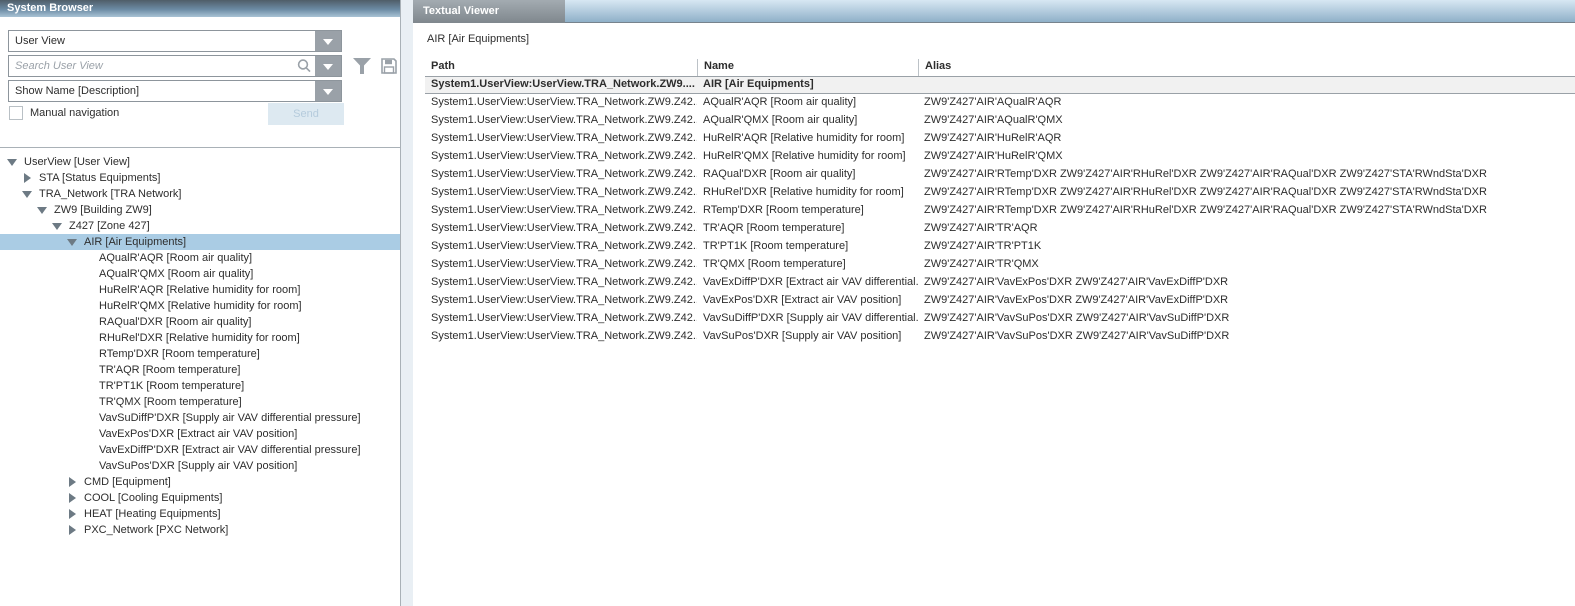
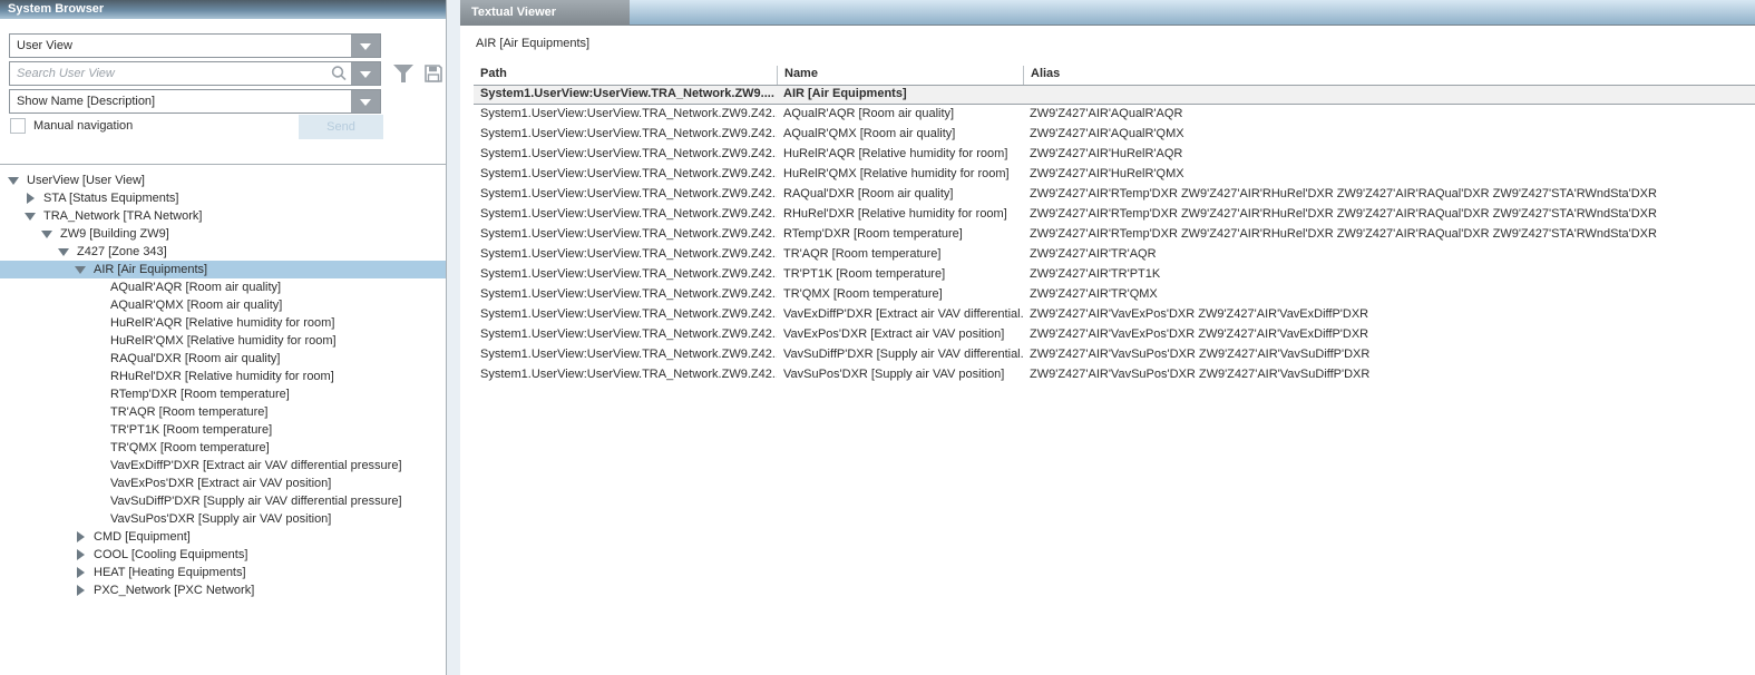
  System Browser
  User View
  Search User View
  Show Name [Description]
  Manual navigation
  Send
  UserView [User View]
  STA [Status Equipments]
  TRA_Network [TRA Network]
  ZW9 [Building ZW9]
- Z427 [Zone 427]
+ Z427 [Zone 343]
  AIR [Air Equipments]
  AQualR'AQR [Room air quality]
  AQualR'QMX [Room air quality]
  HuRelR'AQR [Relative humidity for room]
  HuRelR'QMX [Relative humidity for room]
  RAQual'DXR [Room air quality]
  RHuRel'DXR [Relative humidity for room]
  RTemp'DXR [Room temperature]
  TR'AQR [Room temperature]
  TR'PT1K [Room temperature]
  TR'QMX [Room temperature]
- VavSuDiffP'DXR [Supply air VAV differential pressure]
+ VavExDiffP'DXR [Extract air VAV differential pressure]
  VavExPos'DXR [Extract air VAV position]
- VavExDiffP'DXR [Extract air VAV differential pressure]
+ VavSuDiffP'DXR [Supply air VAV differential pressure]
  VavSuPos'DXR [Supply air VAV position]
  CMD [Equipment]
  COOL [Cooling Equipments]
  HEAT [Heating Equipments]
  PXC_Network [PXC Network]
  Textual Viewer
  AIR [Air Equipments]
  Path
  Name
  Alias
  System1.UserView:UserView.TRA_Network.ZW9....
  AIR [Air Equipments]
  System1.UserView:UserView.TRA_Network.ZW9.Z42.
  AQualR'AQR [Room air quality]
  ZW9'Z427'AIR'AQualR'AQR
  System1.UserView:UserView.TRA_Network.ZW9.Z42.
  AQualR'QMX [Room air quality]
  ZW9'Z427'AIR'AQualR'QMX
  System1.UserView:UserView.TRA_Network.ZW9.Z42.
  HuRelR'AQR [Relative humidity for room]
  ZW9'Z427'AIR'HuRelR'AQR
  System1.UserView:UserView.TRA_Network.ZW9.Z42.
  HuRelR'QMX [Relative humidity for room]
  ZW9'Z427'AIR'HuRelR'QMX
  System1.UserView:UserView.TRA_Network.ZW9.Z42.
  RAQual'DXR [Room air quality]
  ZW9'Z427'AIR'RTemp'DXR ZW9'Z427'AIR'RHuRel'DXR ZW9'Z427'AIR'RAQual'DXR ZW9'Z427'STA'RWndSta'DXR
  System1.UserView:UserView.TRA_Network.ZW9.Z42.
  RHuRel'DXR [Relative humidity for room]
  ZW9'Z427'AIR'RTemp'DXR ZW9'Z427'AIR'RHuRel'DXR ZW9'Z427'AIR'RAQual'DXR ZW9'Z427'STA'RWndSta'DXR
  System1.UserView:UserView.TRA_Network.ZW9.Z42.
  RTemp'DXR [Room temperature]
  ZW9'Z427'AIR'RTemp'DXR ZW9'Z427'AIR'RHuRel'DXR ZW9'Z427'AIR'RAQual'DXR ZW9'Z427'STA'RWndSta'DXR
  System1.UserView:UserView.TRA_Network.ZW9.Z42.
  TR'AQR [Room temperature]
  ZW9'Z427'AIR'TR'AQR
  System1.UserView:UserView.TRA_Network.ZW9.Z42.
  TR'PT1K [Room temperature]
  ZW9'Z427'AIR'TR'PT1K
  System1.UserView:UserView.TRA_Network.ZW9.Z42.
  TR'QMX [Room temperature]
  ZW9'Z427'AIR'TR'QMX
  System1.UserView:UserView.TRA_Network.ZW9.Z42.
  VavExDiffP'DXR [Extract air VAV differential.
  ZW9'Z427'AIR'VavExPos'DXR ZW9'Z427'AIR'VavExDiffP'DXR
  System1.UserView:UserView.TRA_Network.ZW9.Z42.
  VavExPos'DXR [Extract air VAV position]
  ZW9'Z427'AIR'VavExPos'DXR ZW9'Z427'AIR'VavExDiffP'DXR
  System1.UserView:UserView.TRA_Network.ZW9.Z42.
  VavSuDiffP'DXR [Supply air VAV differential.
  ZW9'Z427'AIR'VavSuPos'DXR ZW9'Z427'AIR'VavSuDiffP'DXR
  System1.UserView:UserView.TRA_Network.ZW9.Z42.
  VavSuPos'DXR [Supply air VAV position]
  ZW9'Z427'AIR'VavSuPos'DXR ZW9'Z427'AIR'VavSuDiffP'DXR
